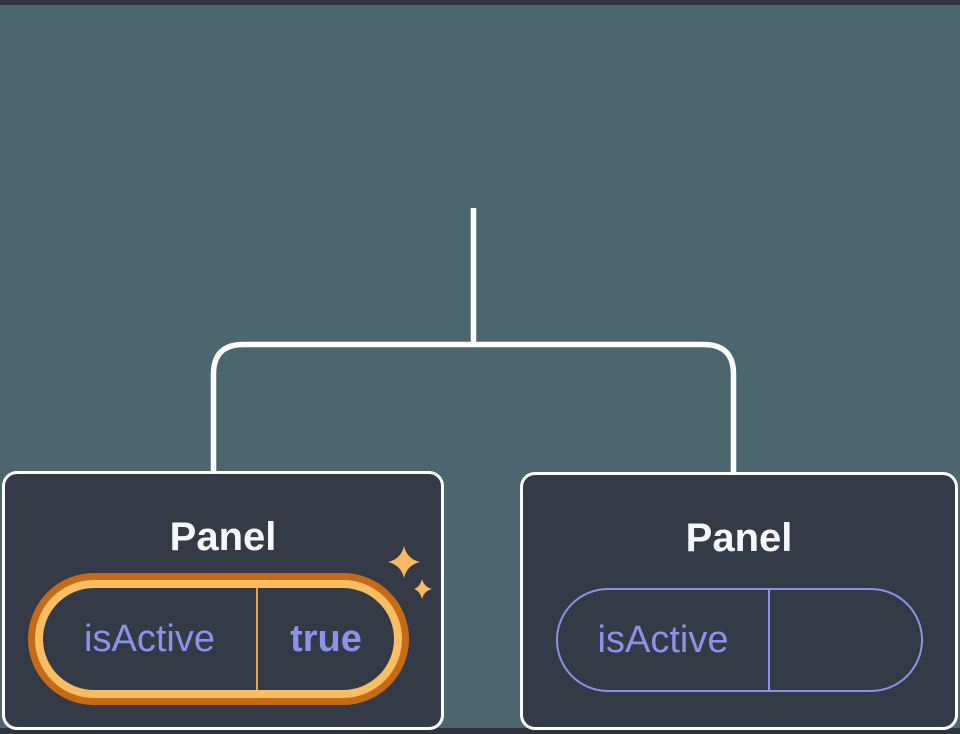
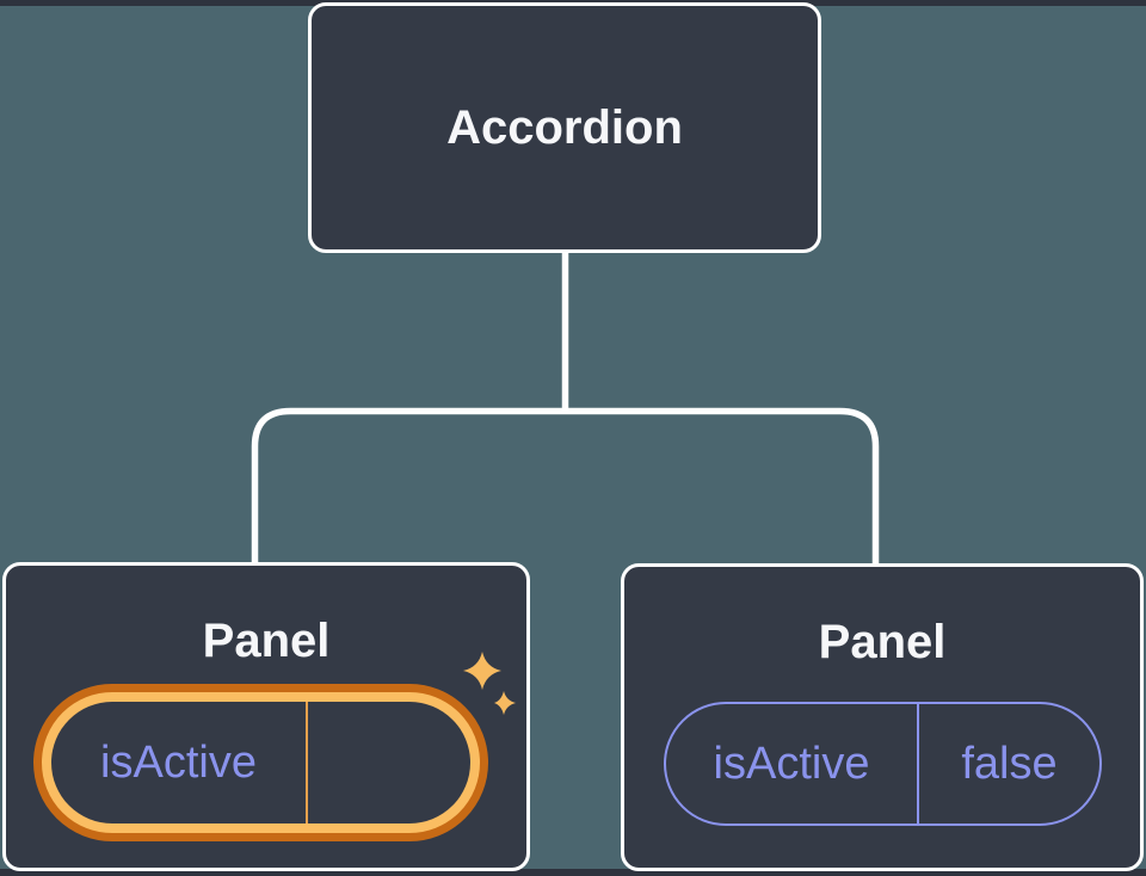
+ Accordion
  Panel
  isActive
- true
  Panel
  isActive
+ false
